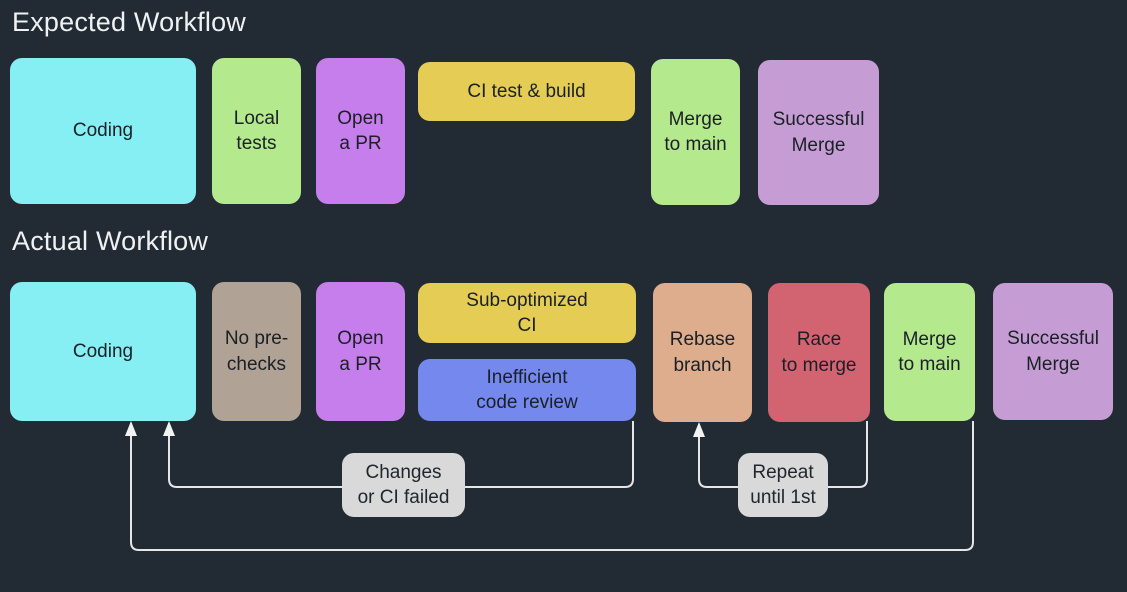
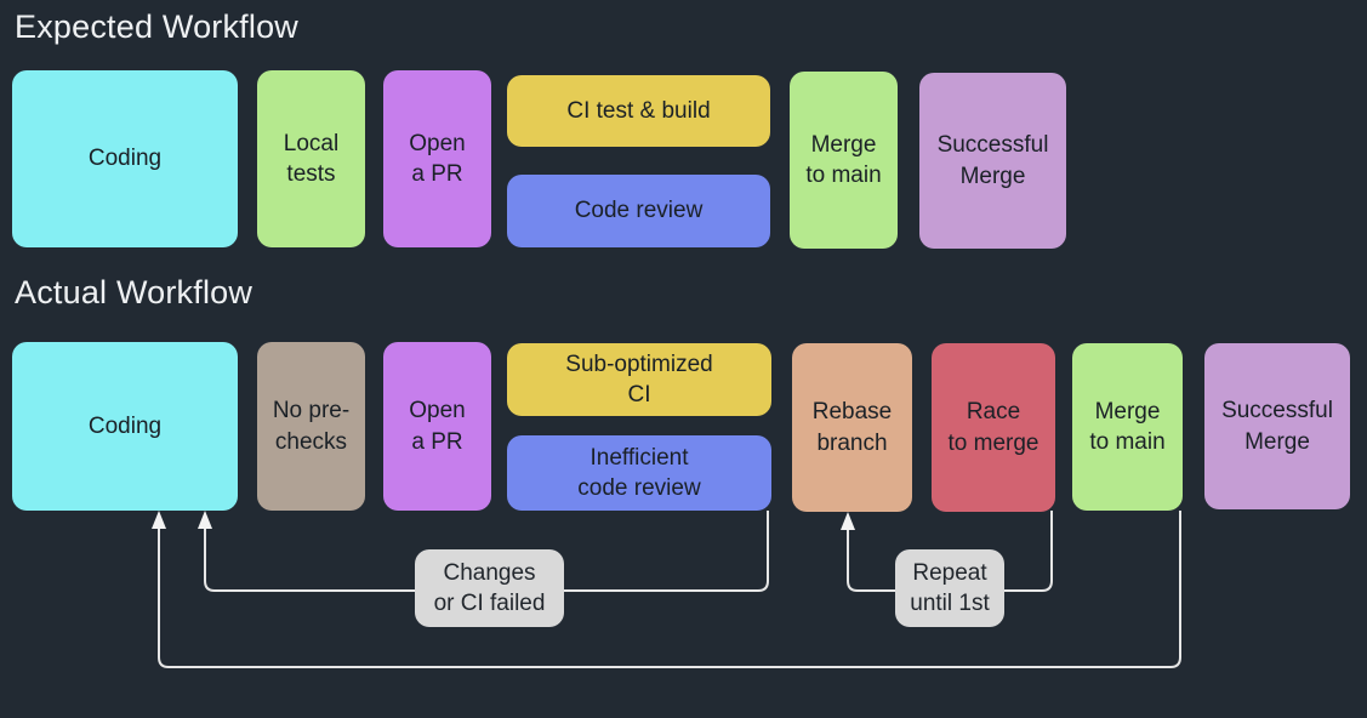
  Expected Workflow
  Coding
  Local
  tests
  Open
  a PR
  CI test & build
+ Code review
  Merge
  to main
  Successful
  Merge
  Actual Workflow
  Coding
  No pre-
  checks
  Open
  a PR
  Sub-optimized
  CI
  Inefficient
  code review
  Rebase
  branch
  Race
  to merge
  Merge
  to main
  Successful
  Merge
  Changes
  or CI failed
  Repeat
  until 1st
